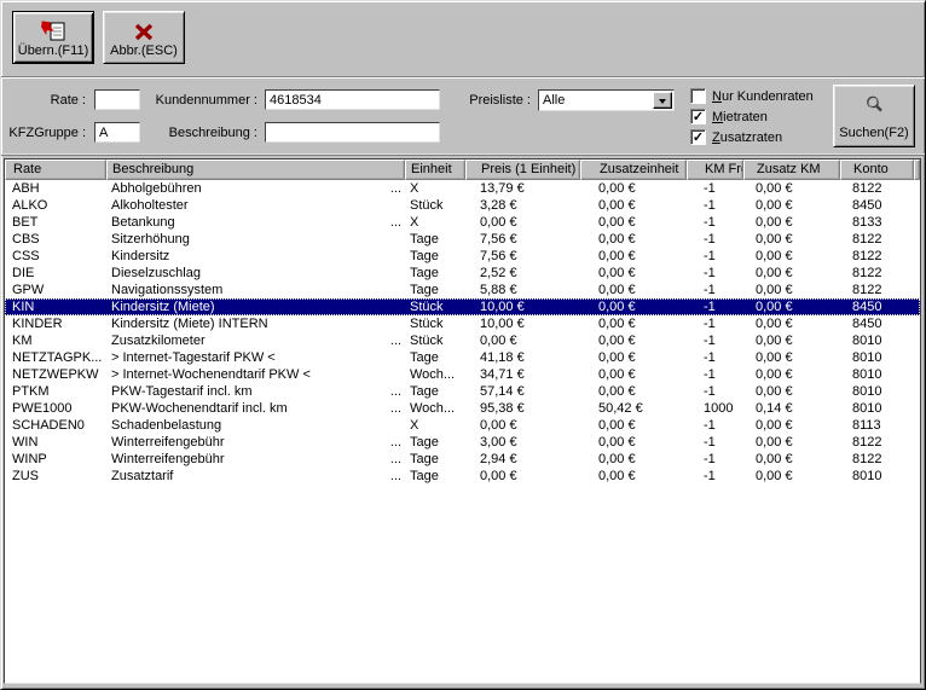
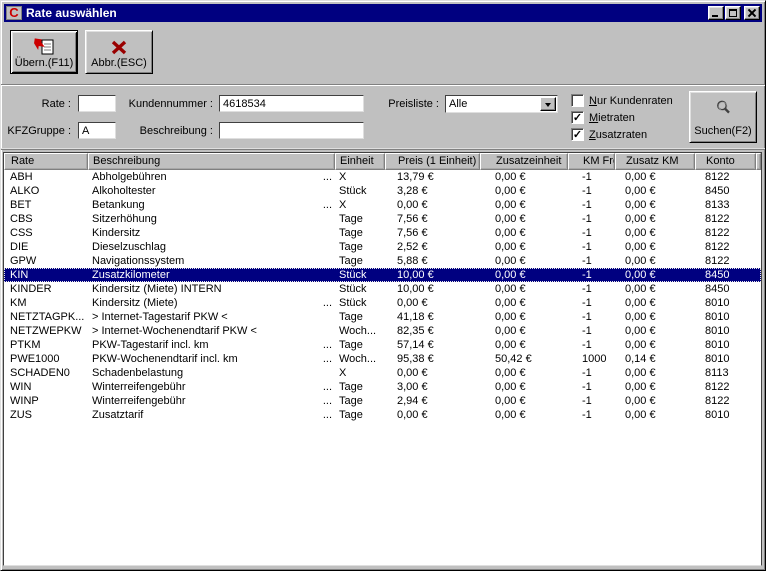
+ C
+ Rate auswählen
  Übern.(F11)
  Abbr.(ESC)
  Rate :
  KFZGruppe :
  A
  Kundennummer :
  4618534
  Beschreibung :
  Preisliste :
  Alle
  Nur Kundenraten
  ✓
  Mietraten
  ✓
  Zusatzraten
  Suchen(F2)
  Rate
  Beschreibung
  Einheit
  Preis (1 Einheit)
  Zusatzeinheit
  Zusatz KM
  Konto
  ABH
  Abholgebühren
  ...
  X
  13,79 €
  0,00 €
  -1
  0,00 €
  8122
  ALKO
  Alkoholtester
  Stück
  3,28 €
  0,00 €
  -1
  0,00 €
  8450
  BET
  Betankung
  ...
  X
  0,00 €
  0,00 €
  -1
  0,00 €
  8133
  CBS
  Sitzerhöhung
  Tage
  7,56 €
  0,00 €
  -1
  0,00 €
  8122
  CSS
  Kindersitz
  Tage
  7,56 €
  0,00 €
  -1
  0,00 €
  8122
  DIE
  Dieselzuschlag
  Tage
  2,52 €
  0,00 €
  -1
  0,00 €
  8122
  GPW
  Navigationssystem
  Tage
  5,88 €
  0,00 €
  -1
  0,00 €
  8122
  KIN
- Kindersitz (Miete)
+ Zusatzkilometer
  Stück
  10,00 €
  0,00 €
  -1
  0,00 €
  8450
  KINDER
  Kindersitz (Miete) INTERN
  Stück
  10,00 €
  0,00 €
  -1
  0,00 €
  8450
  KM
- Zusatzkilometer
+ Kindersitz (Miete)
  ...
  Stück
  0,00 €
  0,00 €
  -1
  0,00 €
  8010
  NETZTAGPK...
  > Internet-Tagestarif PKW <
  Tage
  41,18 €
  0,00 €
  -1
  0,00 €
  8010
  NETZWEPKW
  > Internet-Wochenendtarif PKW <
  Woch...
- 34,71 €
+ 82,35 €
  0,00 €
  -1
  0,00 €
  8010
  PTKM
  PKW-Tagestarif incl. km
  ...
  Tage
  57,14 €
  0,00 €
  -1
  0,00 €
  8010
  PWE1000
  PKW-Wochenendtarif incl. km
  ...
  Woch...
  95,38 €
  50,42 €
  1000
  0,14 €
  8010
  SCHADEN0
  Schadenbelastung
  X
  0,00 €
  0,00 €
  -1
  0,00 €
  8113
  WIN
  Winterreifengebühr
  ...
  Tage
  3,00 €
  0,00 €
  -1
  0,00 €
  8122
  WINP
  Winterreifengebühr
  ...
  Tage
  2,94 €
  0,00 €
  -1
  0,00 €
  8122
  ZUS
  Zusatztarif
  ...
  Tage
  0,00 €
  0,00 €
  -1
  0,00 €
  8010
